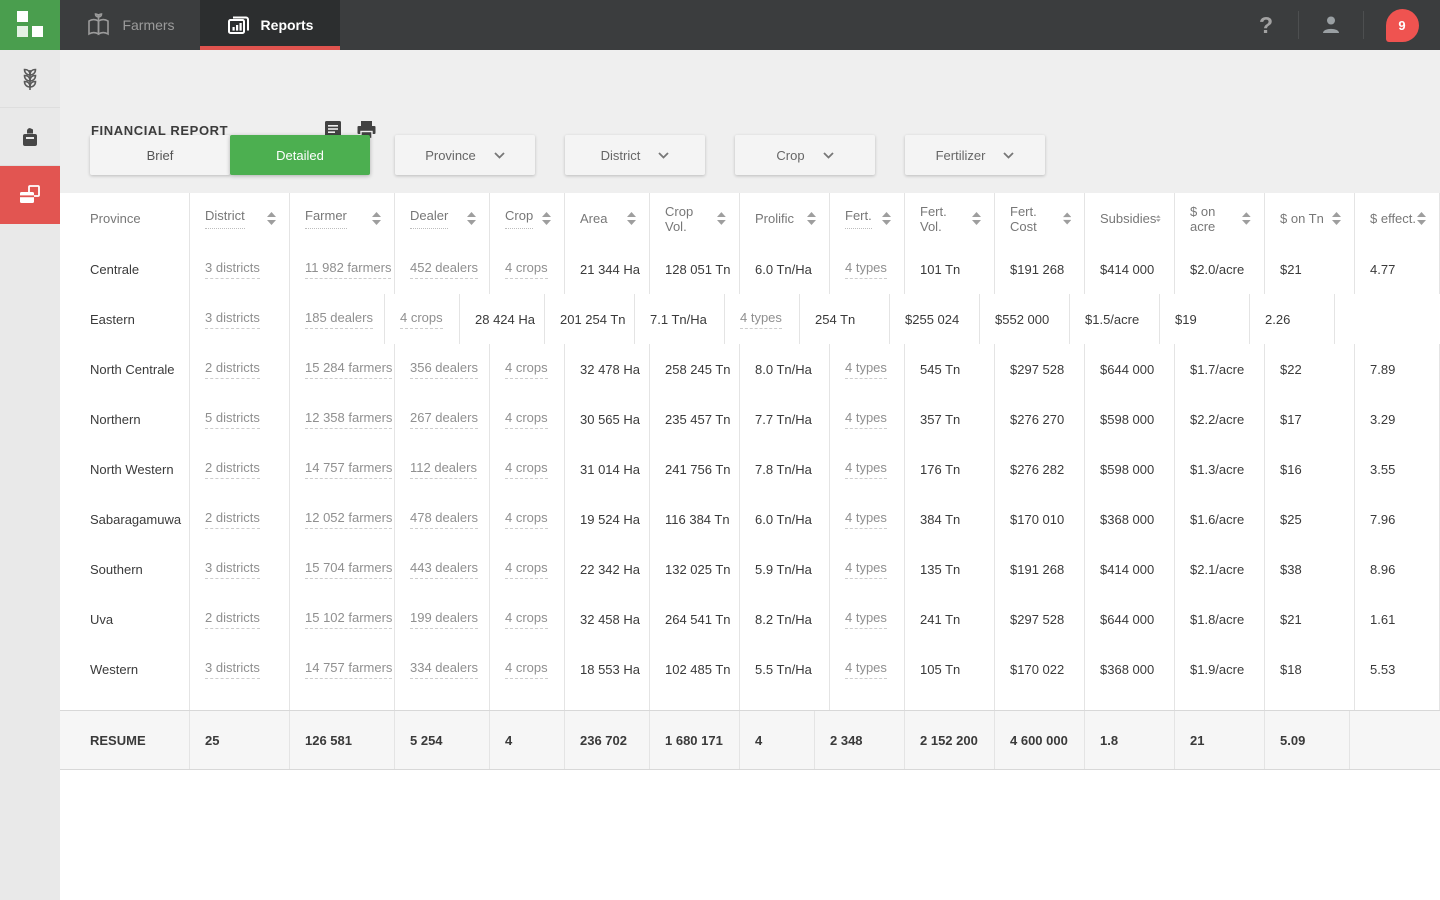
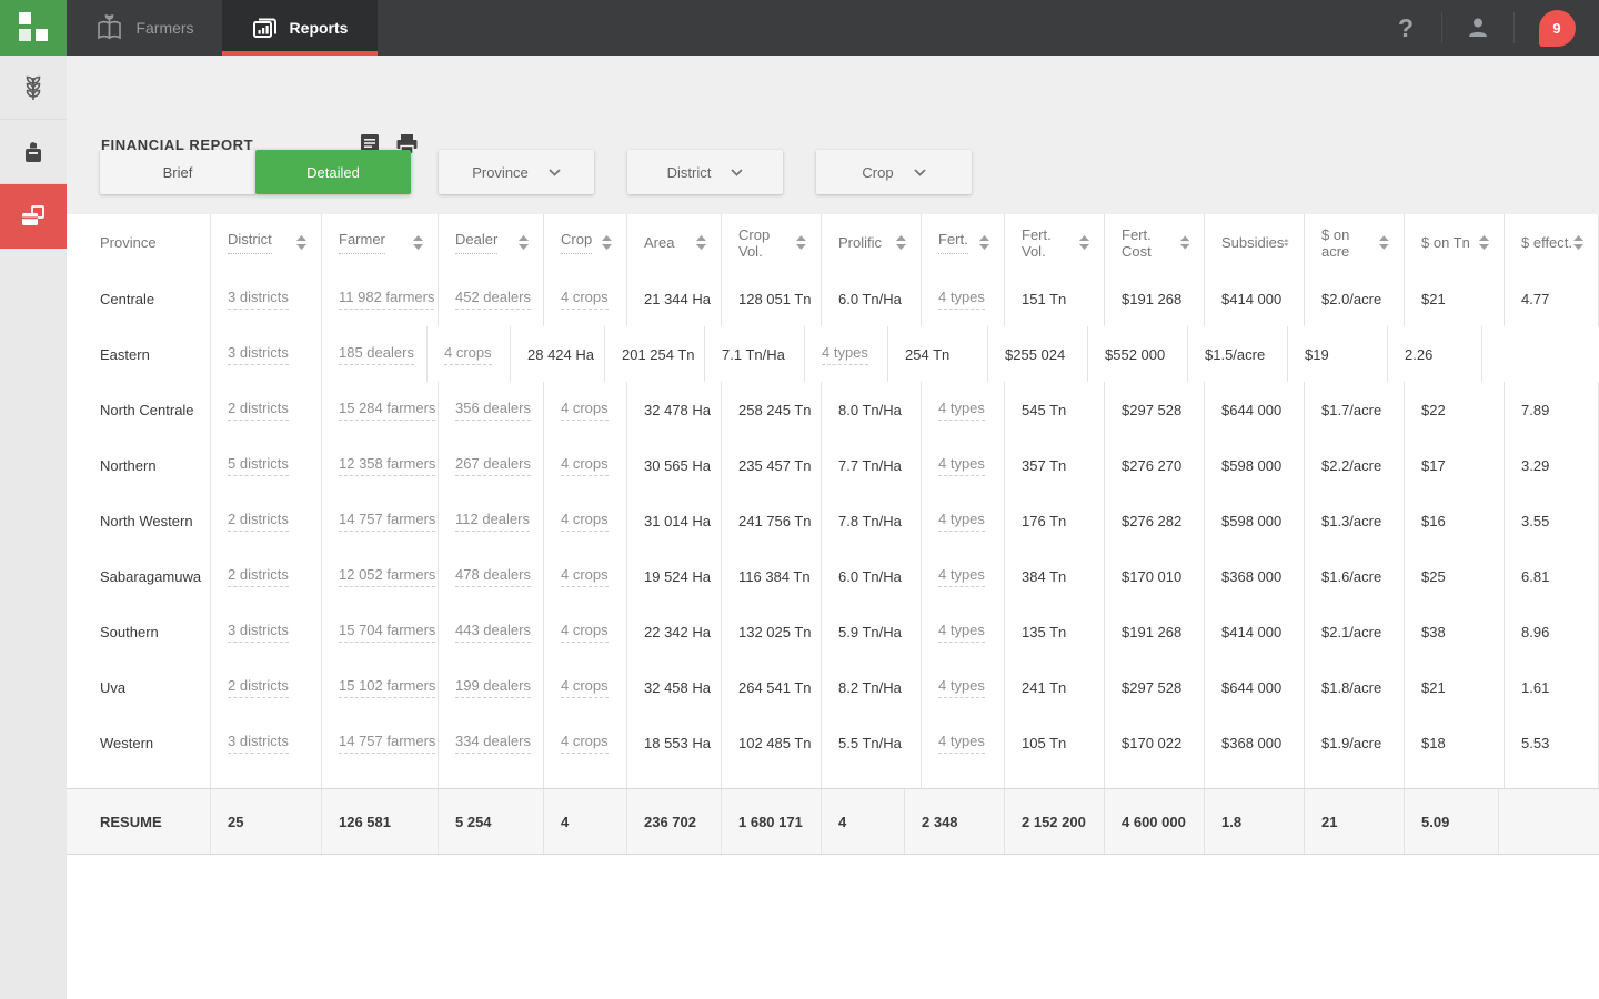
  Farmers
  Reports
  ?
  9
  FINANCIAL REPORT
  Brief
  Detailed
  Province
  District
  Crop
- Fertilizer
  Province
  District
  Farmer
  Dealer
  Crop
  Area
  Crop Vol.
  Prolific
  Fert.
  Fert. Vol.
  Fert. Cost
  Subsidies
  $ on acre
  $ on Tn
  $ effect.
  Centrale
  3 districts
  11 982 farmers
  452 dealers
  4 crops
  21 344 Ha
  128 051 Tn
  6.0 Tn/Ha
  4 types
- 101 Tn
+ 151 Tn
  $191 268
  $414 000
  $2.0/acre
  $21
  4.77
  Eastern
  3 districts
  185 dealers
  4 crops
  28 424 Ha
  201 254 Tn
  7.1 Tn/Ha
  4 types
  254 Tn
  $255 024
  $552 000
  $1.5/acre
  $19
  2.26
  North Centrale
  2 districts
  15 284 farmers
  356 dealers
  4 crops
  32 478 Ha
  258 245 Tn
  8.0 Tn/Ha
  4 types
  545 Tn
  $297 528
  $644 000
  $1.7/acre
  $22
  7.89
  Northern
  5 districts
  12 358 farmers
  267 dealers
  4 crops
  30 565 Ha
  235 457 Tn
  7.7 Tn/Ha
  4 types
  357 Tn
  $276 270
  $598 000
  $2.2/acre
  $17
  3.29
  North Western
  2 districts
  14 757 farmers
  112 dealers
  4 crops
  31 014 Ha
  241 756 Tn
  7.8 Tn/Ha
  4 types
  176 Tn
  $276 282
  $598 000
  $1.3/acre
  $16
  3.55
  Sabaragamuwa
  2 districts
  12 052 farmers
  478 dealers
  4 crops
  19 524 Ha
  116 384 Tn
  6.0 Tn/Ha
  4 types
  384 Tn
  $170 010
  $368 000
  $1.6/acre
  $25
- 7.96
+ 6.81
  Southern
  3 districts
  15 704 farmers
  443 dealers
  4 crops
  22 342 Ha
  132 025 Tn
  5.9 Tn/Ha
  4 types
  135 Tn
  $191 268
  $414 000
  $2.1/acre
  $38
  8.96
  Uva
  2 districts
  15 102 farmers
  199 dealers
  4 crops
  32 458 Ha
  264 541 Tn
  8.2 Tn/Ha
  4 types
  241 Tn
  $297 528
  $644 000
  $1.8/acre
  $21
  1.61
  Western
  3 districts
  14 757 farmers
  334 dealers
  4 crops
  18 553 Ha
  102 485 Tn
  5.5 Tn/Ha
  4 types
  105 Tn
  $170 022
  $368 000
  $1.9/acre
  $18
  5.53
  RESUME
  25
  126 581
  5 254
  4
  236 702
  1 680 171
  4
  2 348
  2 152 200
  4 600 000
  1.8
  21
  5.09
